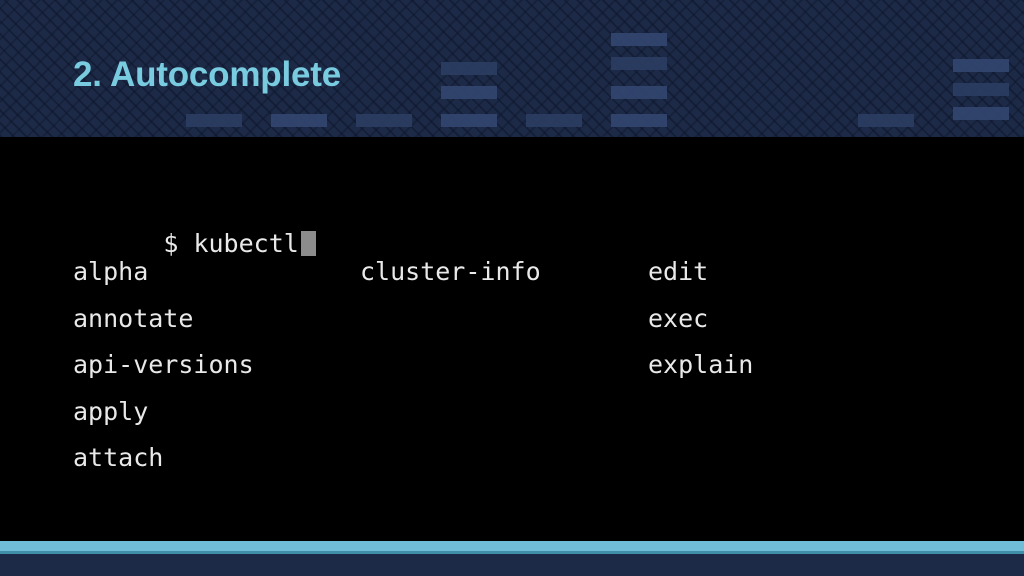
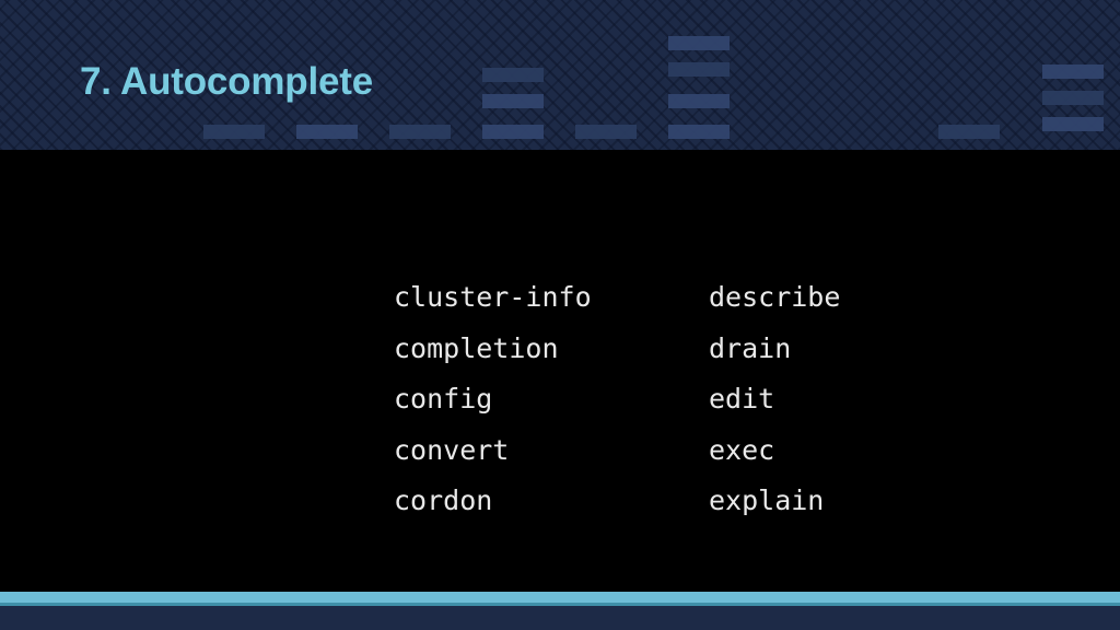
- 2. Autocomplete
+ 7. Autocomplete
- $ kubectl
- alpha
- annotate
- api-versions
- apply
- attach
  cluster-info
+ completion
+ config
+ convert
+ cordon
+ describe
+ drain
  edit
  exec
  explain
